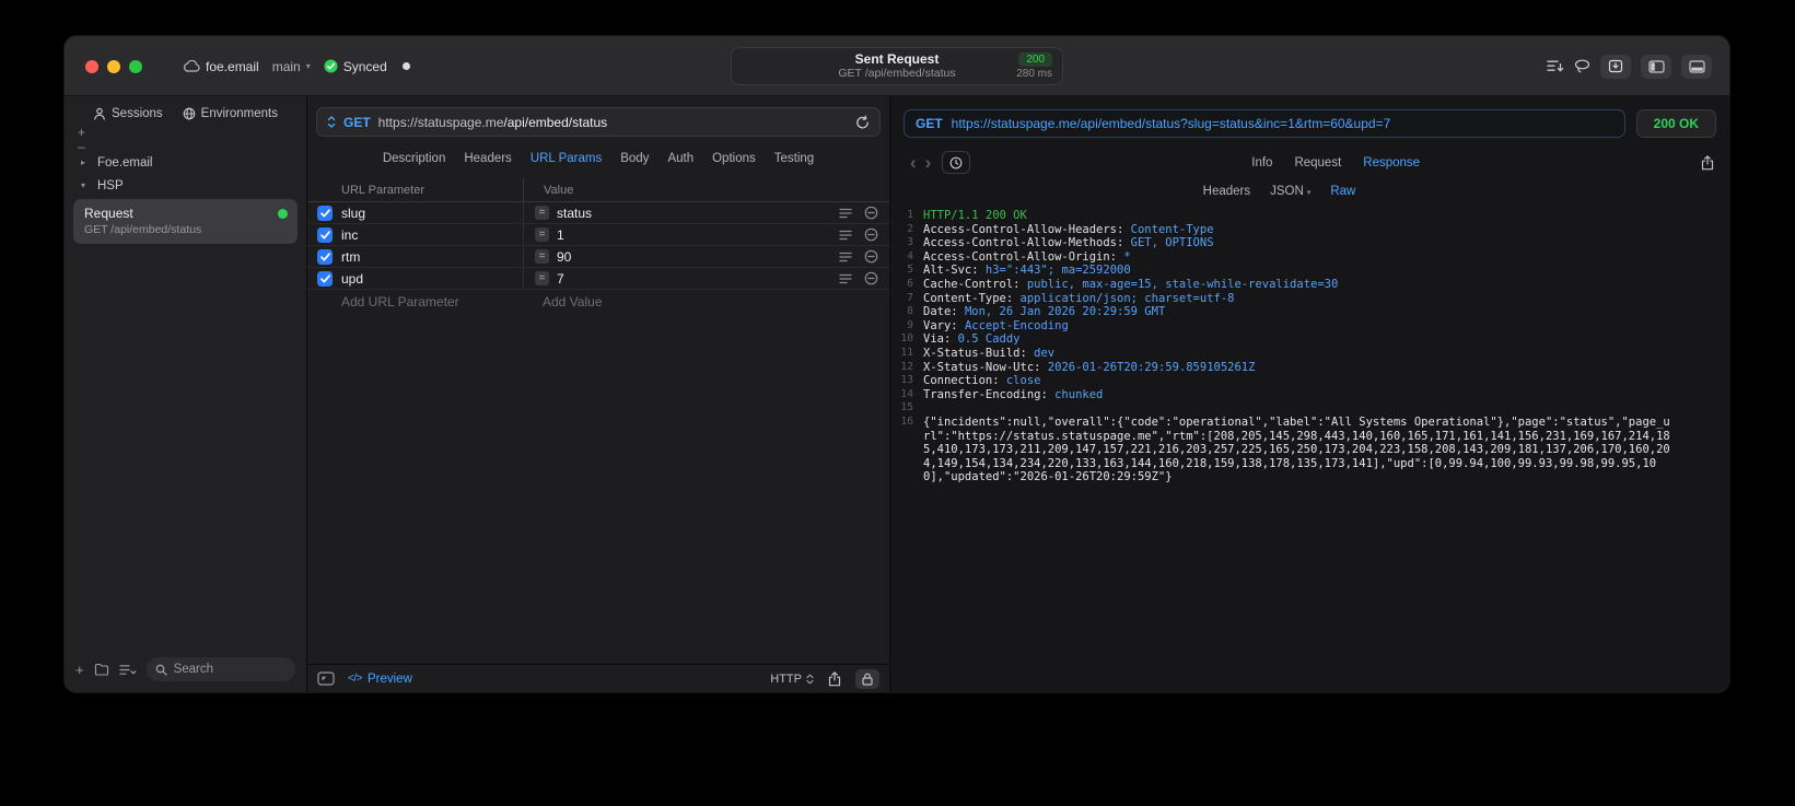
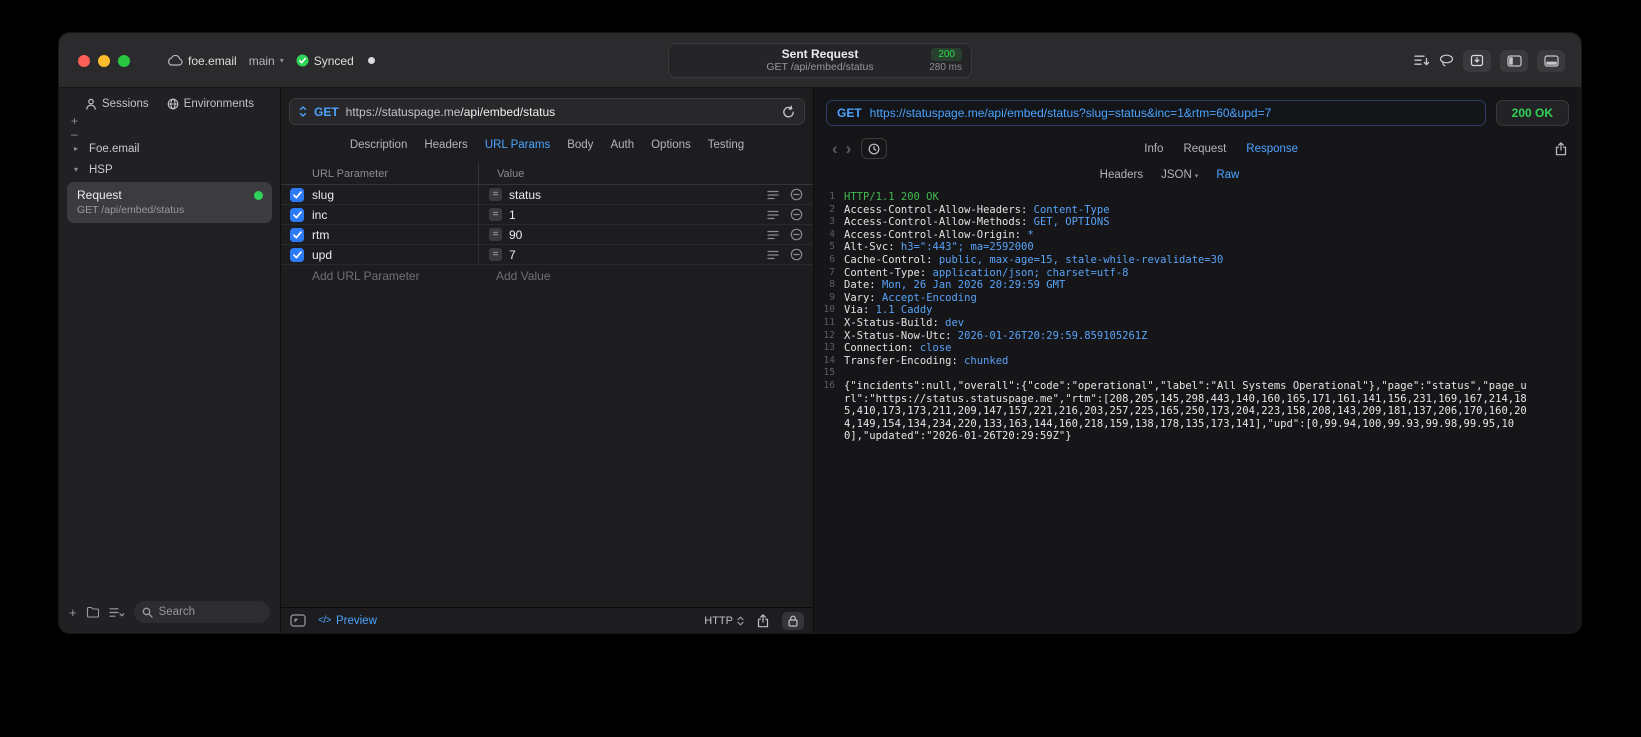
  foe.email
  main
  ▾
  Synced
  Sent Request
  GET /api/embed/status
  200
  280 ms
  Sessions
  Environments
  +
  –
  ▸
  Foe.email
  ▾
  HSP
  Request
  GET /api/embed/status
  +
  Search
  GET
  https://statuspage.me/api/embed/status
  Description
  Headers
  URL Params
  Body
  Auth
  Options
  Testing
  URL Parameter
  Value
  slug
  =
  status
  inc
  =
  1
  rtm
  =
  90
  upd
  =
  7
  Add URL Parameter
  Add Value
  </>
  Preview
  HTTP
  GET
  https://statuspage.me/api/embed/status?slug=status&inc=1&rtm=60&upd=7
  200 OK
  ‹
  ›
  Info
  Request
  Response
  Headers
  JSON
  Raw
  1
  HTTP/1.1 200 OK
  2
  Access-Control-Allow-Headers: Content-Type
  3
  Access-Control-Allow-Methods: GET, OPTIONS
  4
  Access-Control-Allow-Origin: *
  5
  Alt-Svc: h3=":443"; ma=2592000
  6
  Cache-Control: public, max-age=15, stale-while-revalidate=30
  7
  Content-Type: application/json; charset=utf-8
  8
  Date: Mon, 26 Jan 2026 20:29:59 GMT
  9
  Vary: Accept-Encoding
  10
- Via: 0.5 Caddy
+ Via: 1.1 Caddy
  11
  X-Status-Build: dev
  12
  X-Status-Now-Utc: 2026-01-26T20:29:59.859105261Z
  13
  Connection: close
  14
  Transfer-Encoding: chunked
  15
  16
  {"incidents":null,"overall":{"code":"operational","label":"All Systems Operational"},"page":"status","page_url":"https://status.statuspage.me","rtm":[208,205,145,298,443,140,160,165,171,161,141,156,231,169,167,214,185,410,173,173,211,209,147,157,221,216,203,257,225,165,250,173,204,223,158,208,143,209,181,137,206,170,160,204,149,154,134,234,220,133,163,144,160,218,159,138,178,135,173,141],"upd":[0,99.94,100,99.93,99.98,99.95,100],"updated":"2026-01-26T20:29:59Z"}
